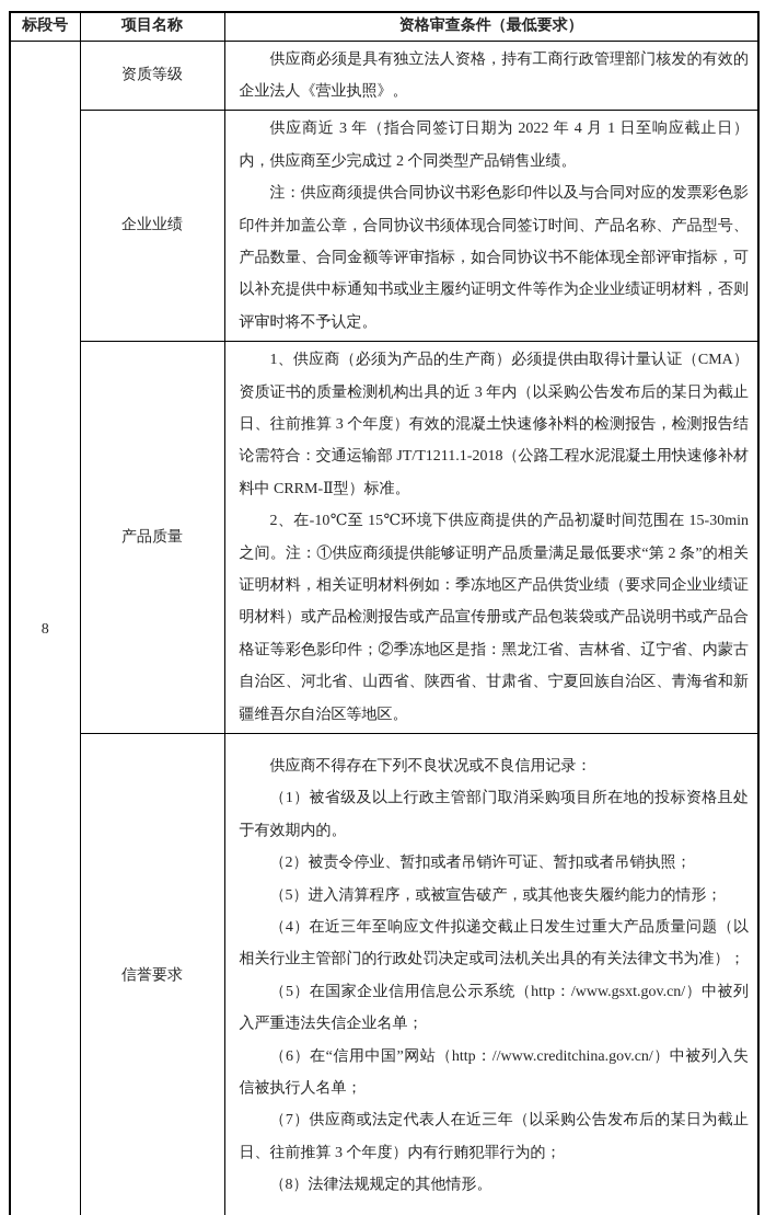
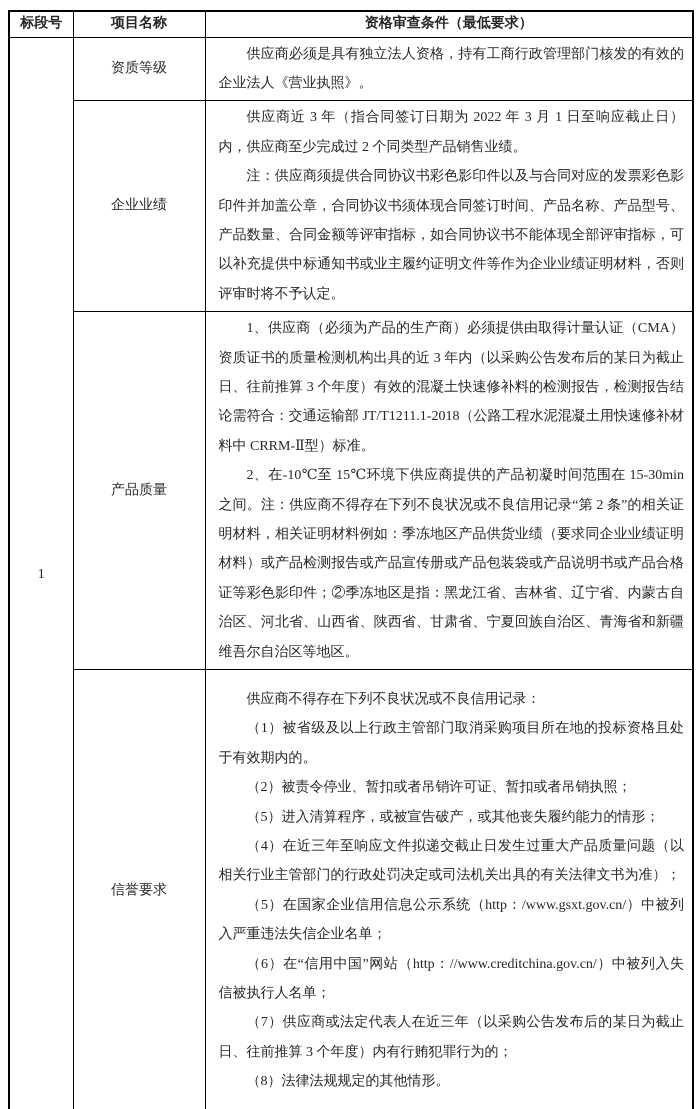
  标段号	项目名称	资格审查条件（最低要求）
- 8	资质等级	供应商必须是具有独立法人资格，持有工商行政管理部门核发的有效的企业法人《营业执照》。
+ 1	资质等级	供应商必须是具有独立法人资格，持有工商行政管理部门核发的有效的企业法人《营业执照》。
- 企业业绩	供应商近 3 年（指合同签订日期为 2022 年 4 月 1 日至响应截止日）内，供应商至少完成过 2 个同类型产品销售业绩。 注：供应商须提供合同协议书彩色影印件以及与合同对应的发票彩色影印件并加盖公章，合同协议书须体现合同签订时间、产品名称、产品型号、产品数量、合同金额等评审指标，如合同协议书不能体现全部评审指标，可以补充提供中标通知书或业主履约证明文件等作为企业业绩证明材料，否则评审时将不予认定。
+ 企业业绩	供应商近 3 年（指合同签订日期为 2022 年 3 月 1 日至响应截止日）内，供应商至少完成过 2 个同类型产品销售业绩。 注：供应商须提供合同协议书彩色影印件以及与合同对应的发票彩色影印件并加盖公章，合同协议书须体现合同签订时间、产品名称、产品型号、产品数量、合同金额等评审指标，如合同协议书不能体现全部评审指标，可以补充提供中标通知书或业主履约证明文件等作为企业业绩证明材料，否则评审时将不予认定。
- 产品质量	1、供应商（必须为产品的生产商）必须提供由取得计量认证（CMA）资质证书的质量检测机构出具的近 3 年内（以采购公告发布后的某日为截止日、往前推算 3 个年度）有效的混凝土快速修补料的检测报告，检测报告结论需符合：交通运输部 JT/T1211.1-2018（公路工程水泥混凝土用快速修补材料中 CRRM-Ⅱ型）标准。 2、在-10℃至 15℃环境下供应商提供的产品初凝时间范围在 15-30min 之间。注：①供应商须提供能够证明产品质量满足最低要求“第 2 条”的相关证明材料，相关证明材料例如：季冻地区产品供货业绩（要求同企业业绩证明材料）或产品检测报告或产品宣传册或产品包装袋或产品说明书或产品合格证等彩色影印件；②季冻地区是指：黑龙江省、吉林省、辽宁省、内蒙古自治区、河北省、山西省、陕西省、甘肃省、宁夏回族自治区、青海省和新疆维吾尔自治区等地区。
+ 产品质量	1、供应商（必须为产品的生产商）必须提供由取得计量认证（CMA）资质证书的质量检测机构出具的近 3 年内（以采购公告发布后的某日为截止日、往前推算 3 个年度）有效的混凝土快速修补料的检测报告，检测报告结论需符合：交通运输部 JT/T1211.1-2018（公路工程水泥混凝土用快速修补材料中 CRRM-Ⅱ型）标准。 2、在-10℃至 15℃环境下供应商提供的产品初凝时间范围在 15-30min 之间。注：供应商不得存在下列不良状况或不良信用记录“第 2 条”的相关证明材料，相关证明材料例如：季冻地区产品供货业绩（要求同企业业绩证明材料）或产品检测报告或产品宣传册或产品包装袋或产品说明书或产品合格证等彩色影印件；②季冻地区是指：黑龙江省、吉林省、辽宁省、内蒙古自治区、河北省、山西省、陕西省、甘肃省、宁夏回族自治区、青海省和新疆维吾尔自治区等地区。
  信誉要求	供应商不得存在下列不良状况或不良信用记录： （1）被省级及以上行政主管部门取消采购项目所在地的投标资格且处于有效期内的。 （2）被责令停业、暂扣或者吊销许可证、暂扣或者吊销执照； （5）进入清算程序，或被宣告破产，或其他丧失履约能力的情形； （4）在近三年至响应文件拟递交截止日发生过重大产品质量问题（以相关行业主管部门的行政处罚决定或司法机关出具的有关法律文书为准）； （5）在国家企业信用信息公示系统（http：/www.gsxt.gov.cn/）中被列入严重违法失信企业名单； （6）在“信用中国”网站（http：//www.creditchina.gov.cn/）中被列入失信被执行人名单； （7）供应商或法定代表人在近三年（以采购公告发布后的某日为截止日、往前推算 3 个年度）内有行贿犯罪行为的； （8）法律法规规定的其他情形。
